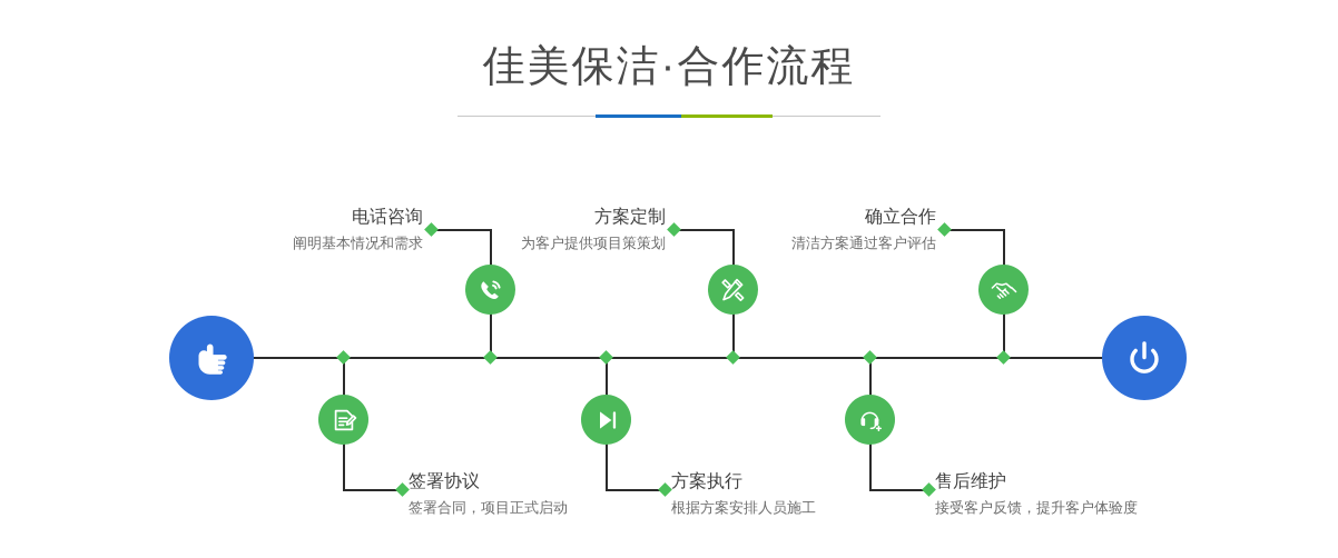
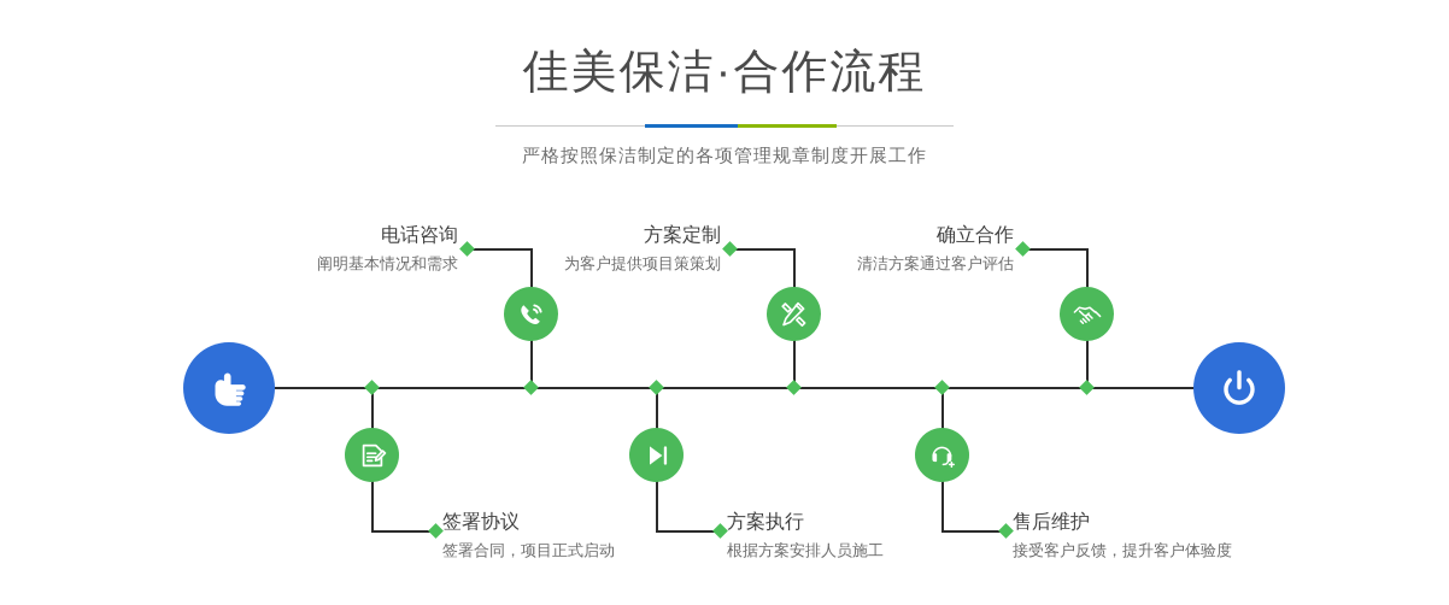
  佳美保洁·合作流程
+ 严格按照保洁制定的各项管理规章制度开展工作
  电话咨询
  阐明基本情况和需求
  签署协议
  签署合同，项目正式启动
  方案定制
  为客户提供项目策策划
  方案执行
  根据方案安排人员施工
  确立合作
  清洁方案通过客户评估
  售后维护
  接受客户反馈，提升客户体验度
